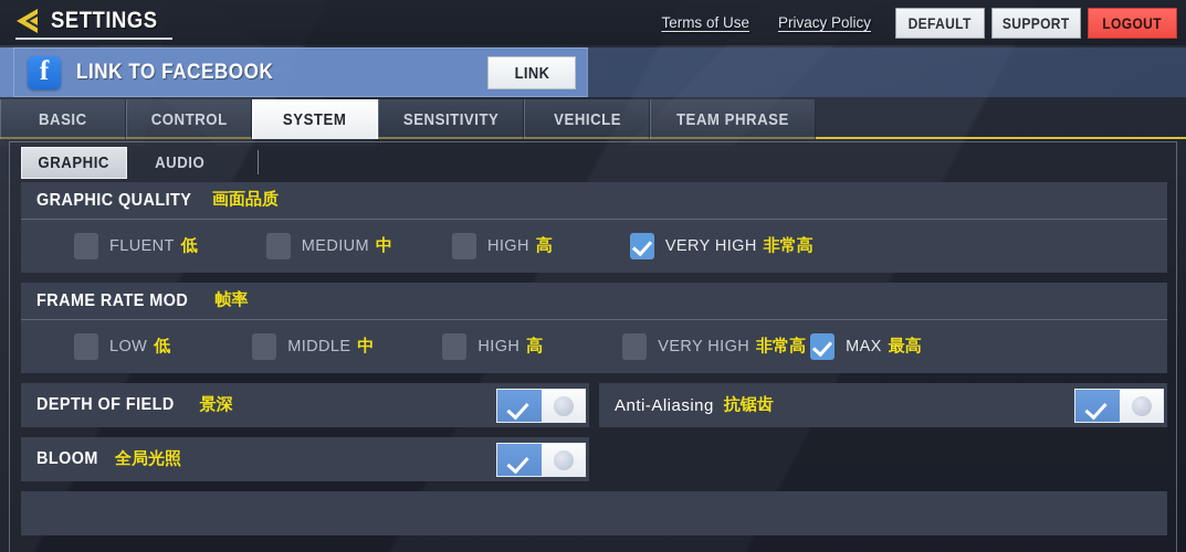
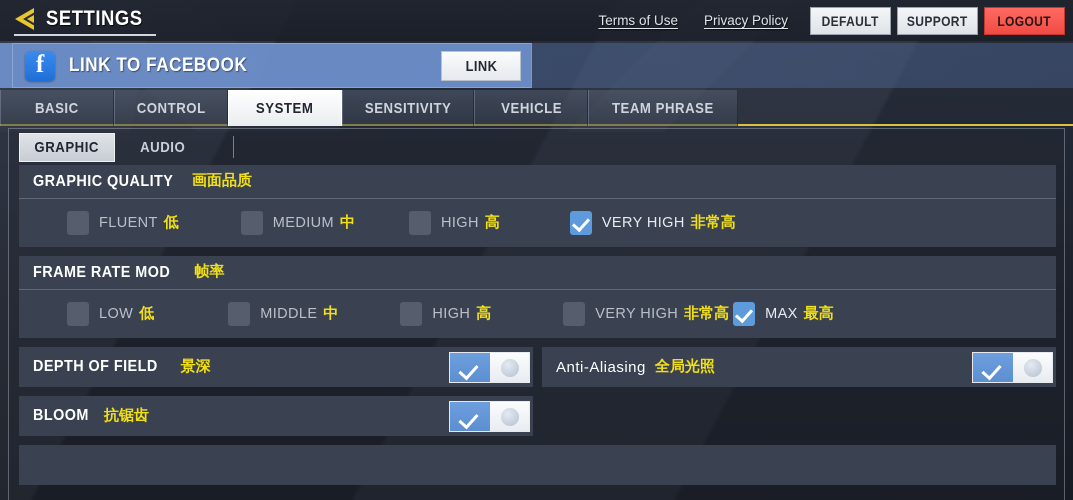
  SETTINGS
  Terms of Use
  Privacy Policy
  DEFAULT
  SUPPORT
  LOGOUT
  f
  LINK TO FACEBOOK
  LINK
  BASIC
  CONTROL
  SYSTEM
  SENSITIVITY
  VEHICLE
  TEAM PHRASE
  GRAPHIC
  AUDIO
  GRAPHIC QUALITY
  画面品质
  FLUENT
  低
  MEDIUM
  中
  HIGH
  高
  VERY HIGH
  非常高
  FRAME RATE MOD
  帧率
  LOW
  低
  MIDDLE
  中
  HIGH
  高
  VERY HIGH
  非常高
  MAX
  最高
  DEPTH OF FIELD
  景深
  Anti-Aliasing
- 抗锯齿
+ 全局光照
  BLOOM
- 全局光照
+ 抗锯齿
